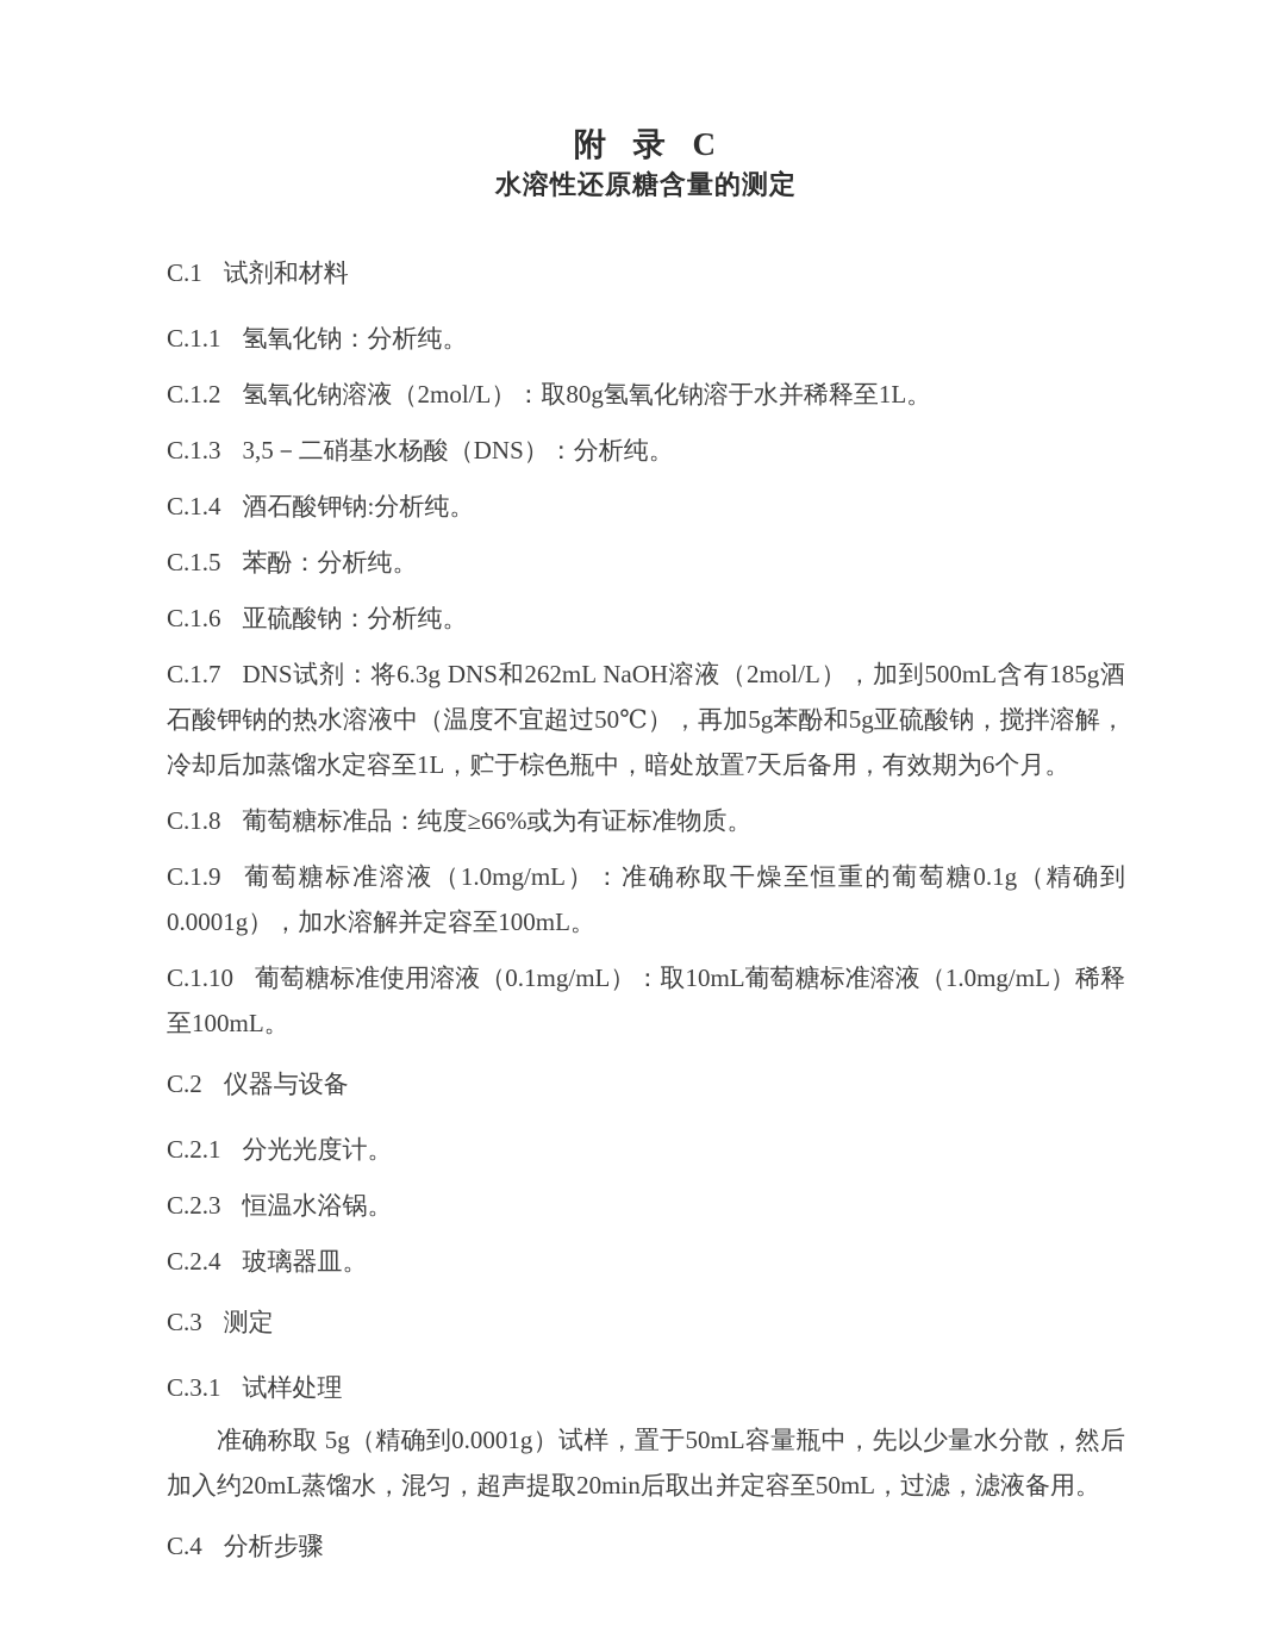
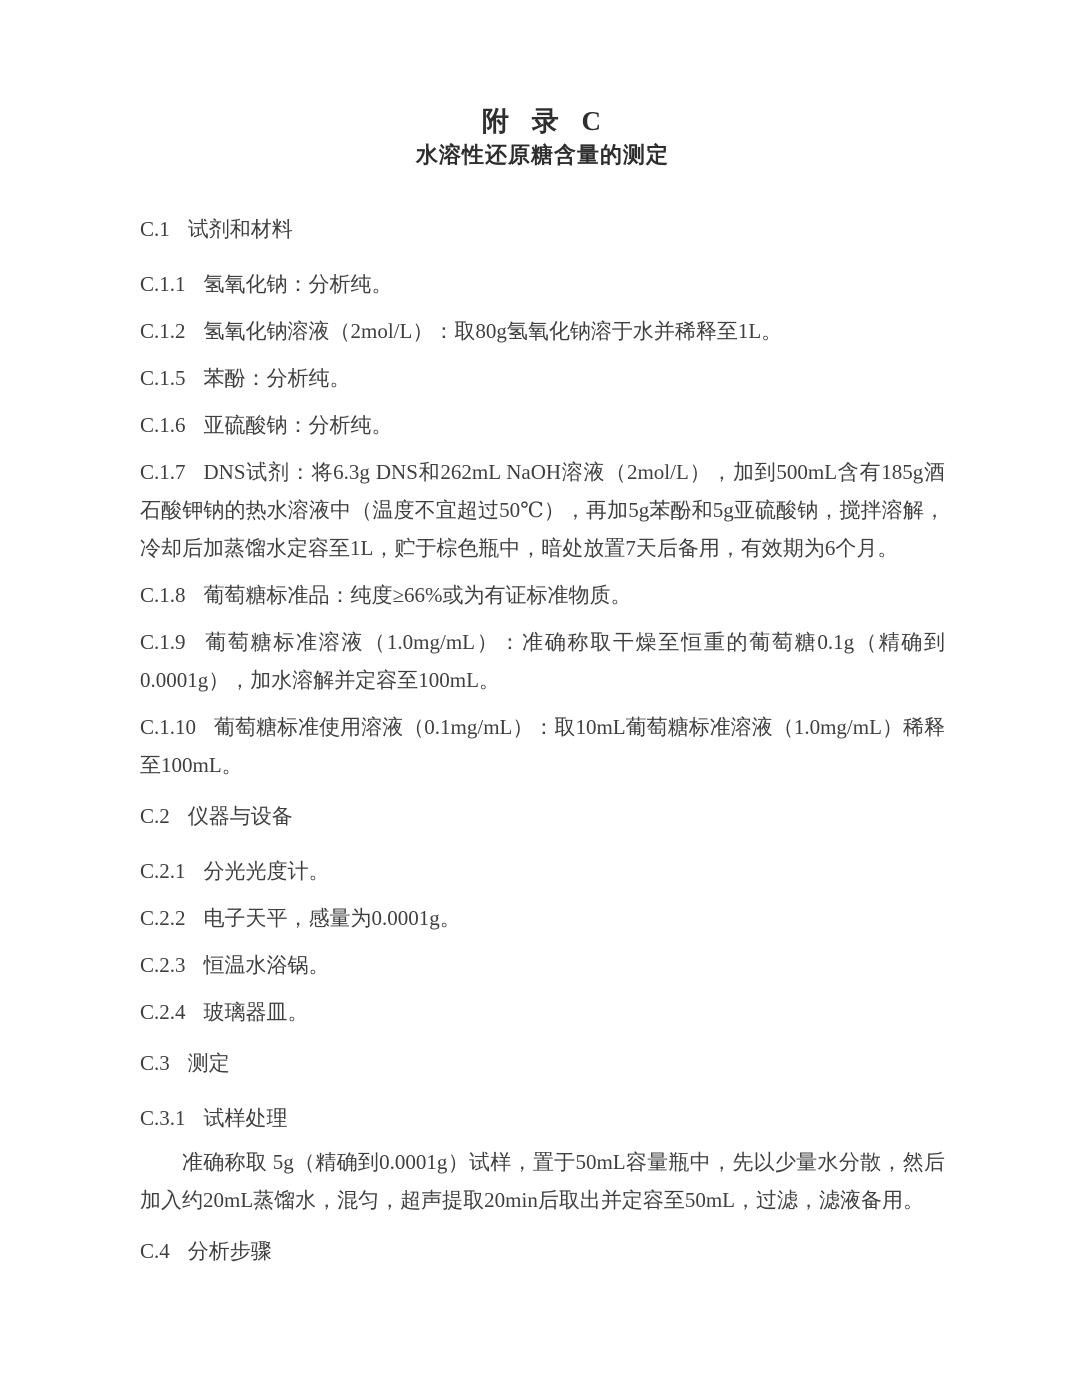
  附 录 C
  水溶性还原糖含量的测定
  C.1 试剂和材料
  C.1.1 氢氧化钠：分析纯。
  C.1.2 氢氧化钠溶液（2mol/L）：取80g氢氧化钠溶于水并稀释至1L。
- C.1.3 3,5－二硝基水杨酸（DNS）：分析纯。
- C.1.4 酒石酸钾钠:分析纯。
  C.1.5 苯酚：分析纯。
  C.1.6 亚硫酸钠：分析纯。
  C.1.7 DNS试剂：将6.3g DNS和262mL NaOH溶液（2mol/L），加到500mL含有185g酒石酸钾钠的热水溶液中（温度不宜超过50℃），再加5g苯酚和5g亚硫酸钠，搅拌溶解，冷却后加蒸馏水定容至1L，贮于棕色瓶中，暗处放置7天后备用，有效期为6个月。
  C.1.8 葡萄糖标准品：纯度≥66%或为有证标准物质。
  C.1.9 葡萄糖标准溶液（1.0mg/mL）：准确称取干燥至恒重的葡萄糖0.1g（精确到0.0001g），加水溶解并定容至100mL。
  C.1.10 葡萄糖标准使用溶液（0.1mg/mL）：取10mL葡萄糖标准溶液（1.0mg/mL）稀释至100mL。
  C.2 仪器与设备
  C.2.1 分光光度计。
+ C.2.2 电子天平，感量为0.0001g。
  C.2.3 恒温水浴锅。
  C.2.4 玻璃器皿。
  C.3 测定
  C.3.1 试样处理
  准确称取 5g（精确到0.0001g）试样，置于50mL容量瓶中，先以少量水分散，然后加入约20mL蒸馏水，混匀，超声提取20min后取出并定容至50mL，过滤，滤液备用。
  C.4 分析步骤
